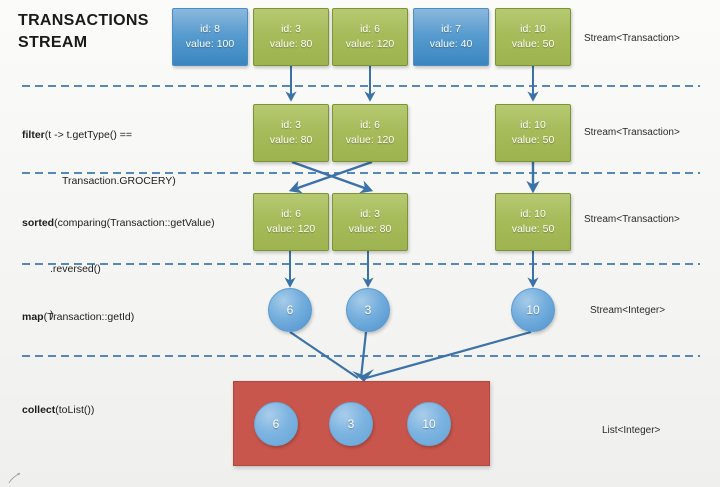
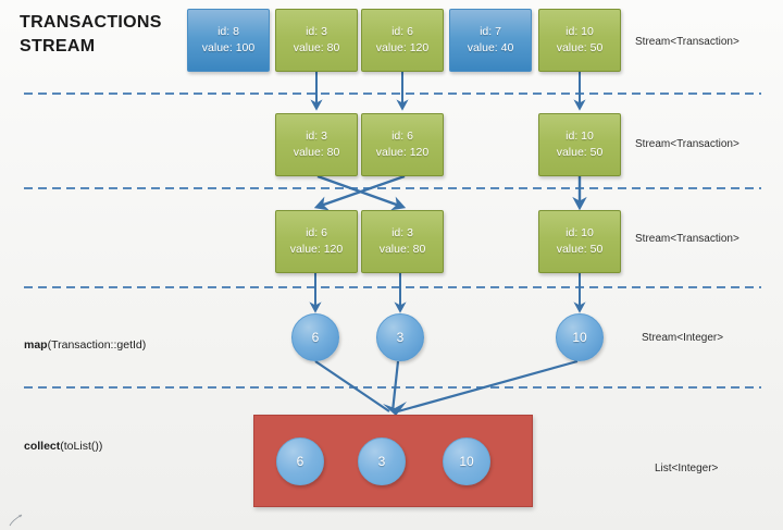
  TRANSACTIONS
  STREAM
- filter(t -> t.getType() ==
- Transaction.GROCERY)
- sorted(comparing(Transaction::getValue)
- .reversed()
- )
  map(Transaction::getId)
  collect(toList())
  Stream<Transaction>
  Stream<Transaction>
  Stream<Transaction>
  Stream<Integer>
  List<Integer>
  id: 8
  value: 100
  id: 3
  value: 80
  id: 6
  value: 120
  id: 7
  value: 40
  id: 10
  value: 50
  id: 3
  value: 80
  id: 6
  value: 120
  id: 10
  value: 50
  id: 6
  value: 120
  id: 3
  value: 80
  id: 10
  value: 50
  6
  3
  10
  6
  3
  10
